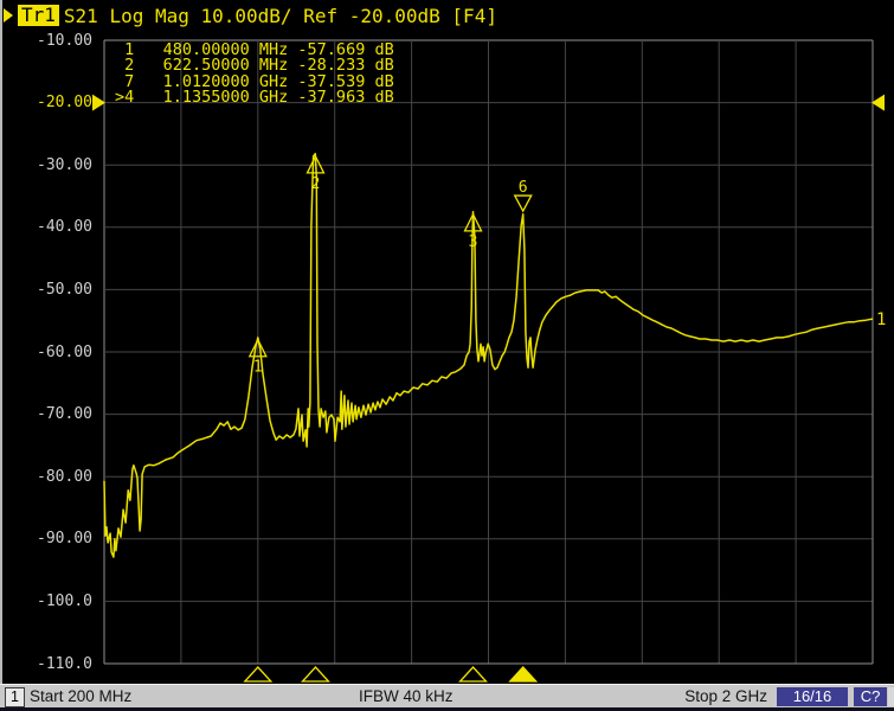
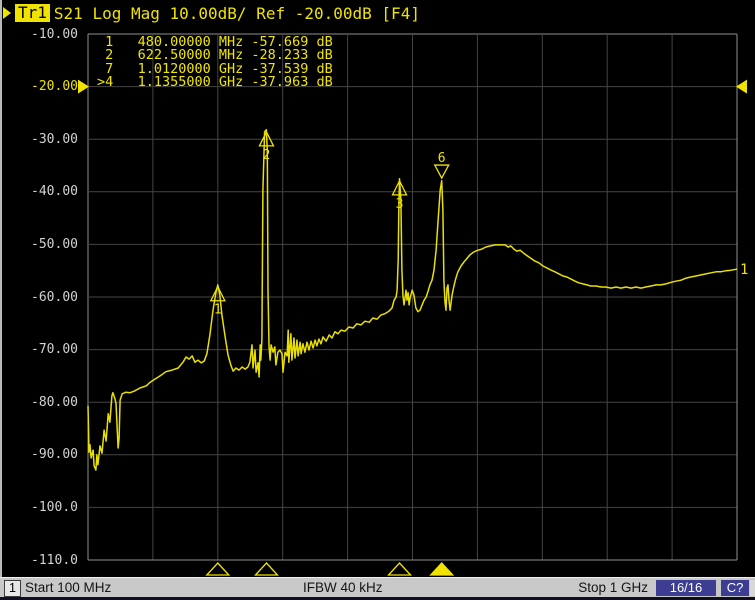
  Tr1
  S21 Log Mag 10.00dB/ Ref -20.00dB [F4]
  1
  1
  2
  3
  6
  -10.00
  -20.00
  -30.00
  -40.00
  -50.00
  -60.00
  -70.00
  -80.00
  -90.00
  -100.0
  -110.0
  1 480.00000 MHz -57.669 dB
  2 622.50000 MHz -28.233 dB
  7 1.0120000 GHz -37.539 dB
  >4 1.1355000 GHz -37.963 dB
  1
- Start 200 MHz
+ Start 100 MHz
  IFBW 40 kHz
- Stop 2 GHz
+ Stop 1 GHz
  16/16
  C?
